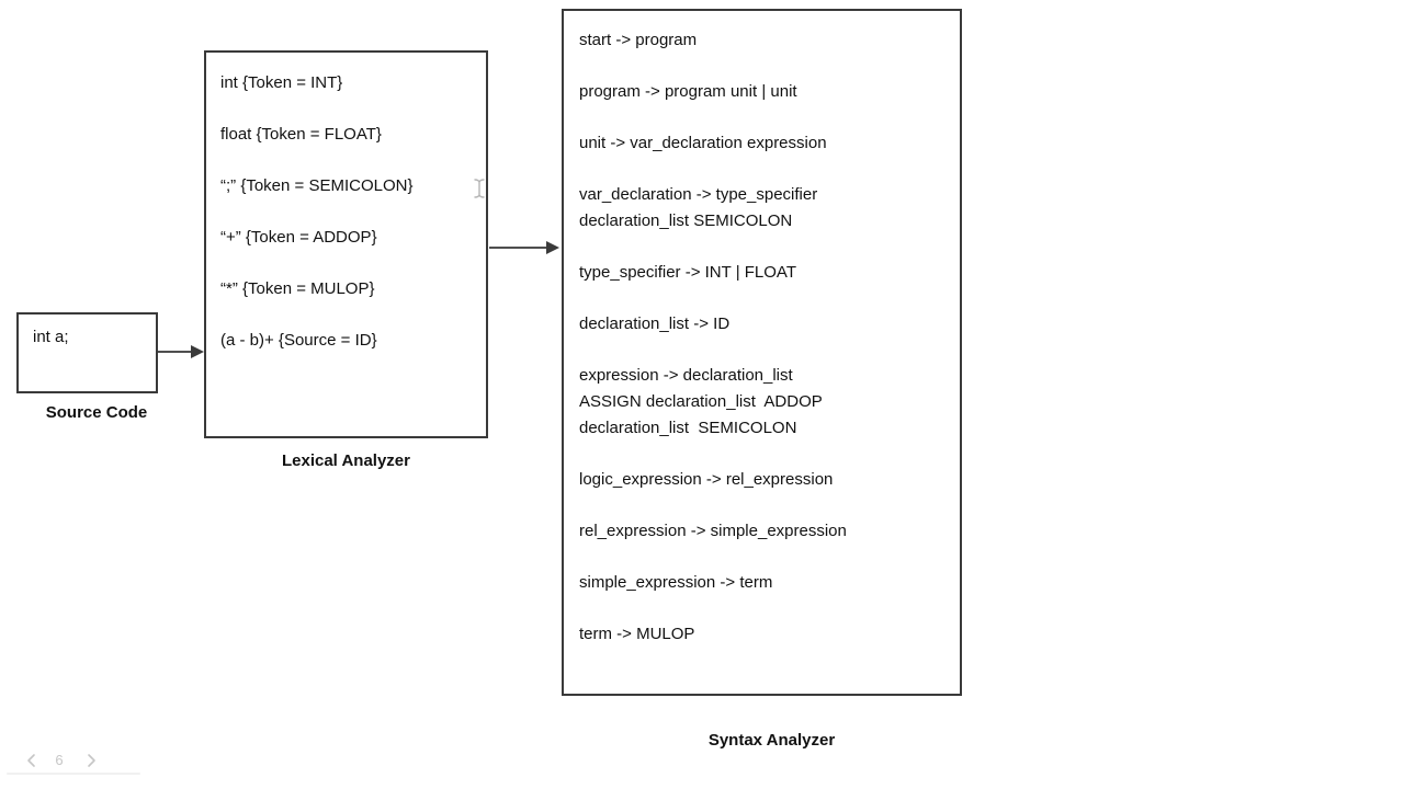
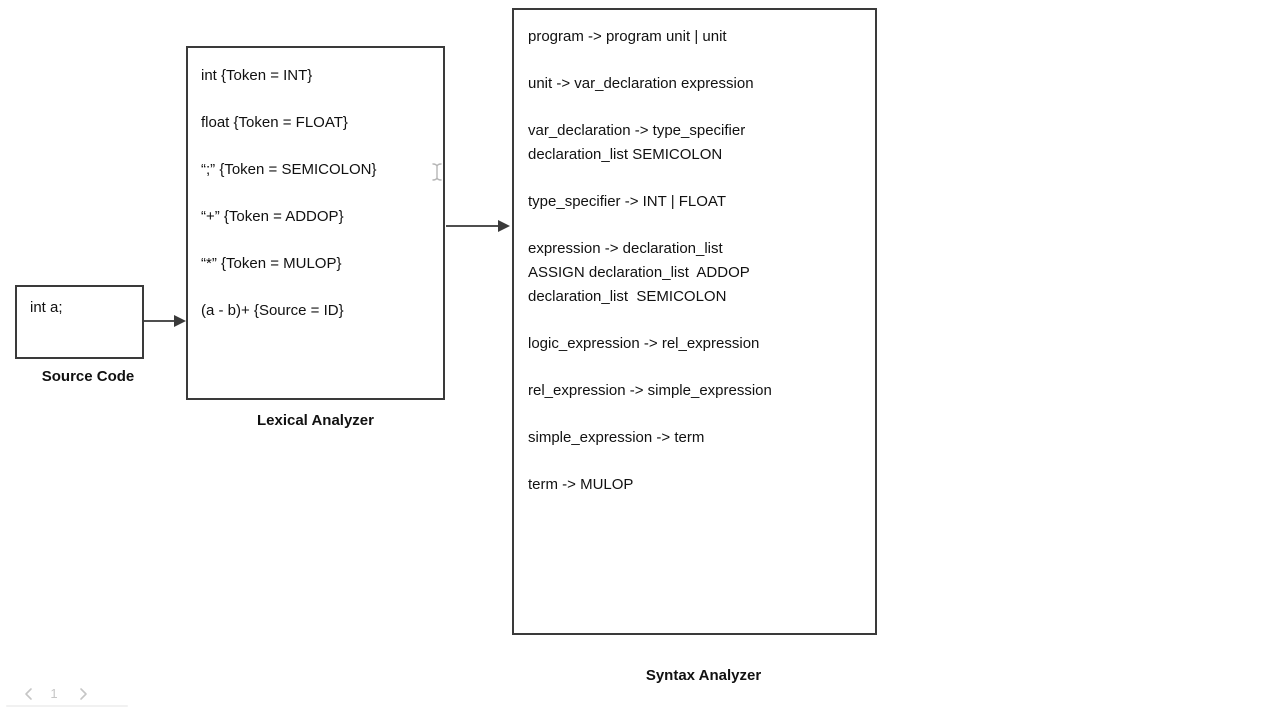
  int a;
  Source Code
  int {Token = INT}
  float {Token = FLOAT}
  “;” {Token = SEMICOLON}
  “+” {Token = ADDOP}
  “*” {Token = MULOP}
  (a - b)+ {Source = ID}
  Lexical Analyzer
- start -> program
  program -> program unit | unit
  unit -> var_declaration expression
  var_declaration -> type_specifier
  declaration_list SEMICOLON
  type_specifier -> INT | FLOAT
- declaration_list -> ID
  expression -> declaration_list
  ASSIGN declaration_list ADDOP
  declaration_list SEMICOLON
  logic_expression -> rel_expression
  rel_expression -> simple_expression
  simple_expression -> term
  term -> MULOP
  Syntax Analyzer
- 6
+ 1
